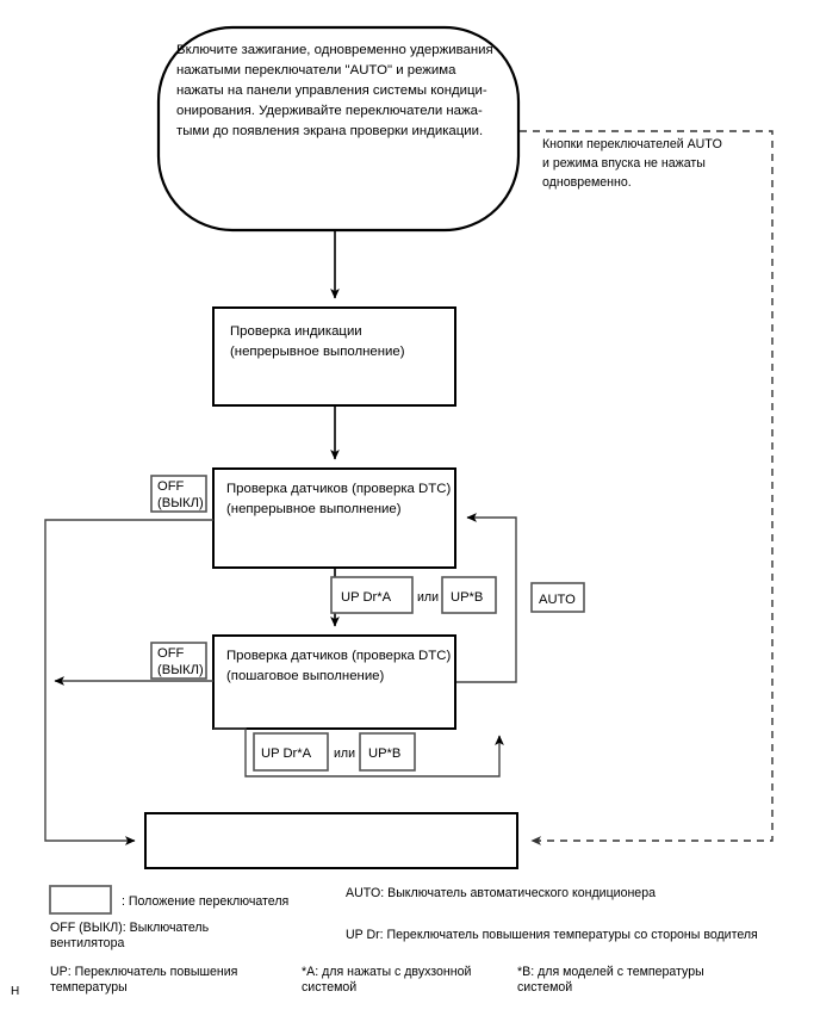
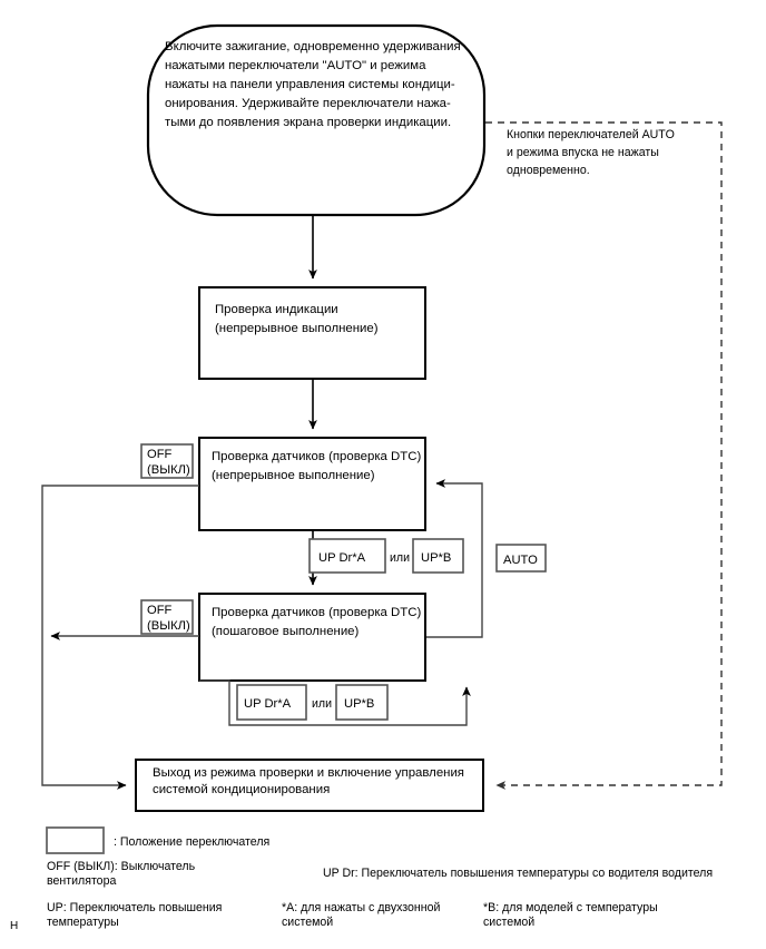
  Включите зажигание, одновременно удерживания нажатыми переключатели "AUTO" и режима нажаты на панели управления системы кондици- онирования. Удерживайте переключатели нажа- тыми до появления экрана проверки индикации.
  Кнопки переключателей AUTO и режима впуска не нажаты одновременно.
  Проверка индикации (непрерывное выполнение)
  Проверка датчиков (проверка DTC) (непрерывное выполнение)
  OFF (ВЫКЛ)
  AUTO
  UP Dr*A
  или
  UP*B
  Проверка датчиков (проверка DTC) (пошаговое выполнение)
  OFF (ВЫКЛ)
  UP Dr*A
  или
  UP*B
+ Выход из режима проверки и включение управления системой кондиционирования
  : Положение переключателя
  OFF (ВЫКЛ): Выключатель вентилятора
  UP: Переключатель повышения температуры
- AUTO: Выключатель автоматического кондиционера
- UP Dr: Переключатель повышения температуры со стороны водителя
+ UP Dr: Переключатель повышения температуры со водителя водителя
  *A: для нажаты с двухзонной системой
  *B: для моделей с температуры системой
  H
